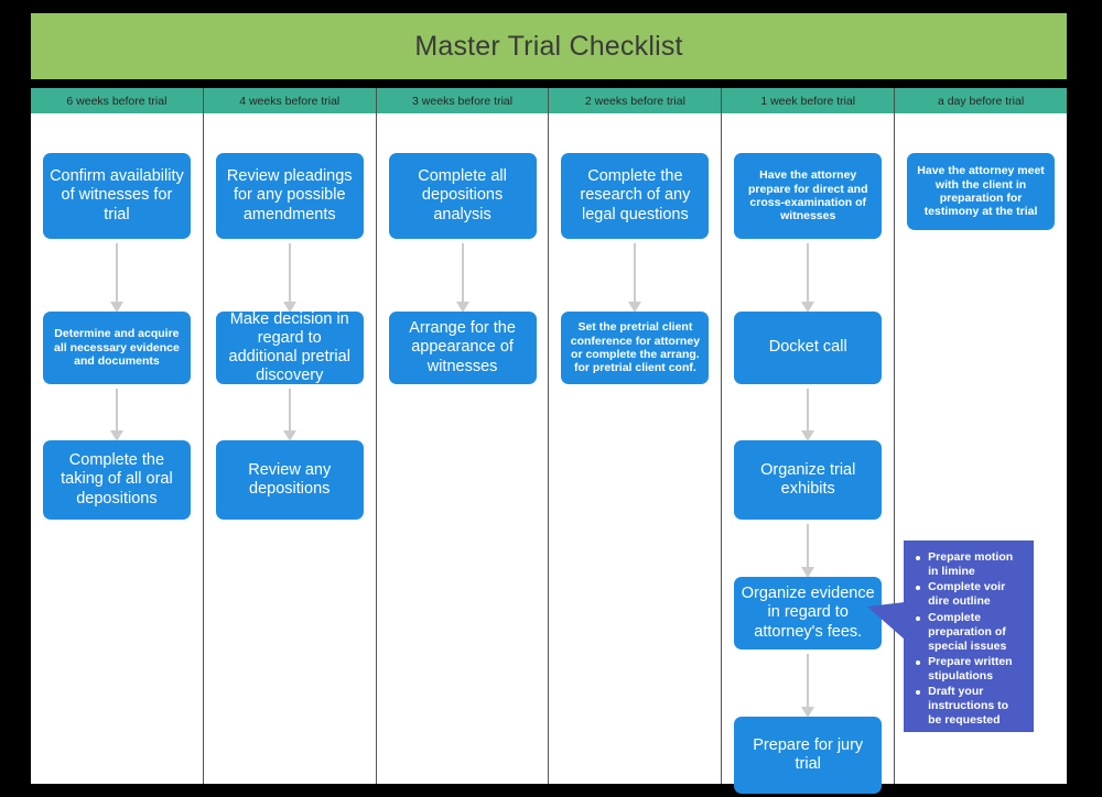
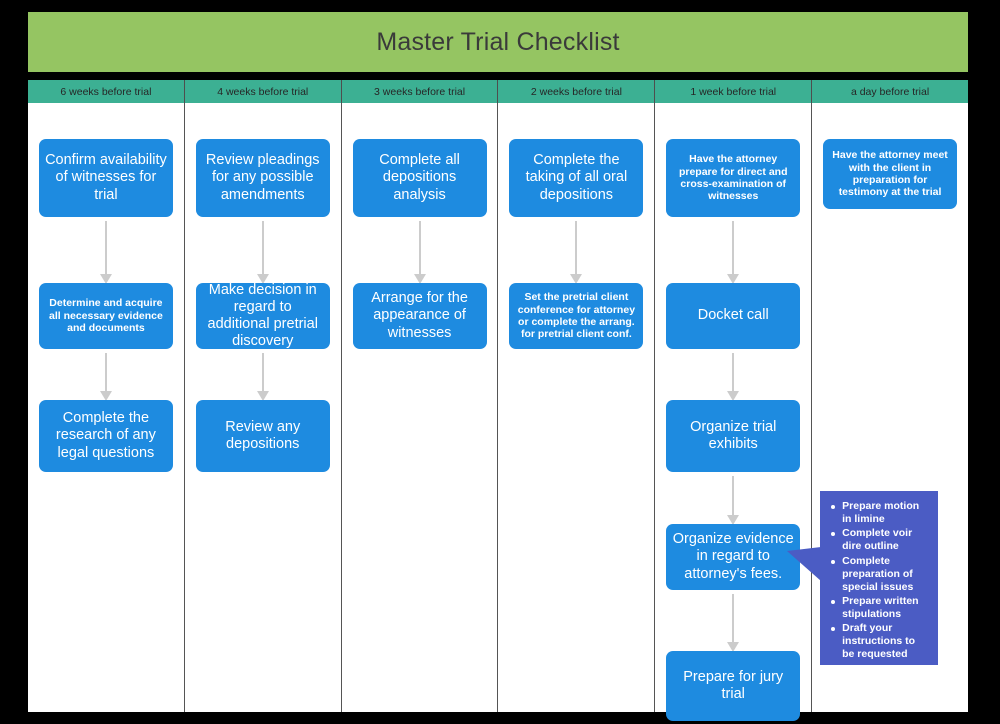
  Master Trial Checklist
  6 weeks before trial
  4 weeks before trial
  3 weeks before trial
  2 weeks before trial
  1 week before trial
  a day before trial
  Confirm availability of witnesses for trial
  Determine and acquire all necessary evidence and documents
- Complete the taking of all oral depositions
+ Complete the research of any legal questions
  Review pleadings for any possible amendments
  Make decision in regard to additional pretrial discovery
  Review any depositions
  Complete all depositions analysis
  Arrange for the appearance of witnesses
- Complete the research of any legal questions
+ Complete the taking of all oral depositions
  Set the pretrial client conference for attorney or complete the arrang. for pretrial client conf.
  Have the attorney prepare for direct and cross-examination of witnesses
  Docket call
  Organize trial exhibits
  Organize evidence in regard to attorney's fees.
  Prepare for jury trial
  Have the attorney meet with the client in preparation for testimony at the trial
  Prepare motion in limine
  Complete voir dire outline
  Complete preparation of special issues
  Prepare written stipulations
  Draft your instructions to be requested
